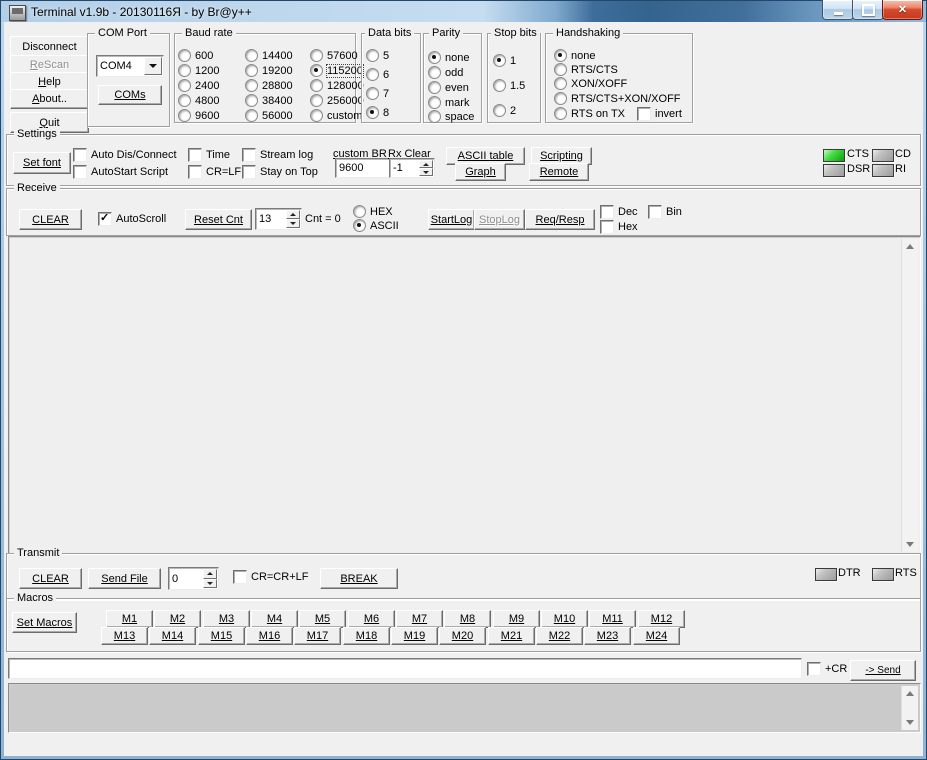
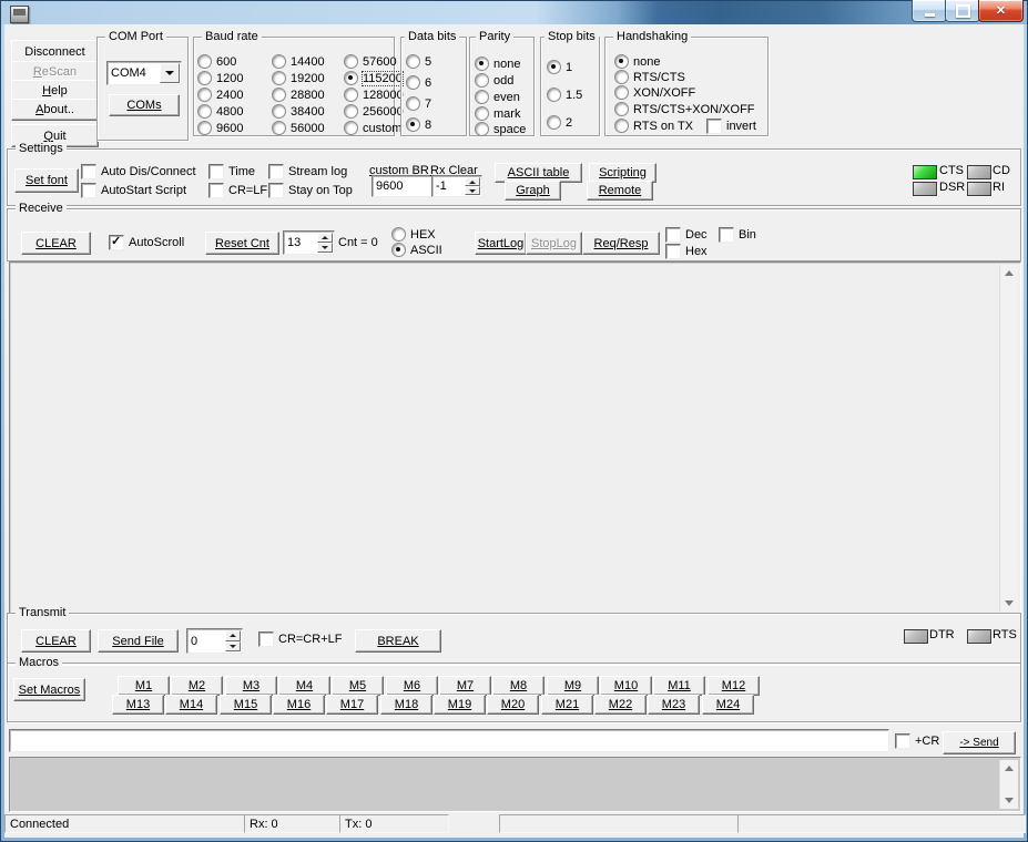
- Terminal v1.9b - 20130116Я - by Br@y++
  Disconnect
  R
  eScan
  H
  elp
  A
  bout..
  Q
  uit
  COM Port
  COM4
  COMs
  Baud rate
  600
  1200
  2400
  4800
  9600
  14400
  19200
  28800
  38400
  56000
  57600
  115200
  128000
  256000
  custom
  Data bits
  5
  6
  7
  8
  Parity
  none
  odd
  even
  mark
  space
  Stop bits
  1
  1.5
  2
  Handshaking
  none
  RTS/CTS
  XON/XOFF
  RTS/CTS+XON/XOFF
  RTS on TX
  invert
  Settings
  Set font
  Auto Dis/Connect
  AutoStart Script
  Time
  CR=LF
  Stream log
  Stay on Top
  custom BR
  9600
  Rx Clear
  -1
  ASCII table
  Graph
  Scripting
  Remote
  CTS
  CD
  DSR
  RI
  Receive
  CLEAR
  AutoScroll
  Reset Cnt
  13
  Cnt = 0
  HEX
  ASCII
  StartLog
  StopLog
  Req/Resp
  Dec
  Hex
  Bin
  Transmit
  CLEAR
  Send File
  0
  CR=CR+LF
  BREAK
  DTR
  RTS
  Macros
  Set Macros
  M1
  M2
  M3
  M4
  M5
  M6
  M7
  M8
  M9
  M10
  M11
  M12
  M13
  M14
  M15
  M16
  M17
  M18
  M19
  M20
  M21
  M22
  M23
  M24
  +CR
  -> Send
+ Connected
+ Rx: 0
+ Tx: 0
